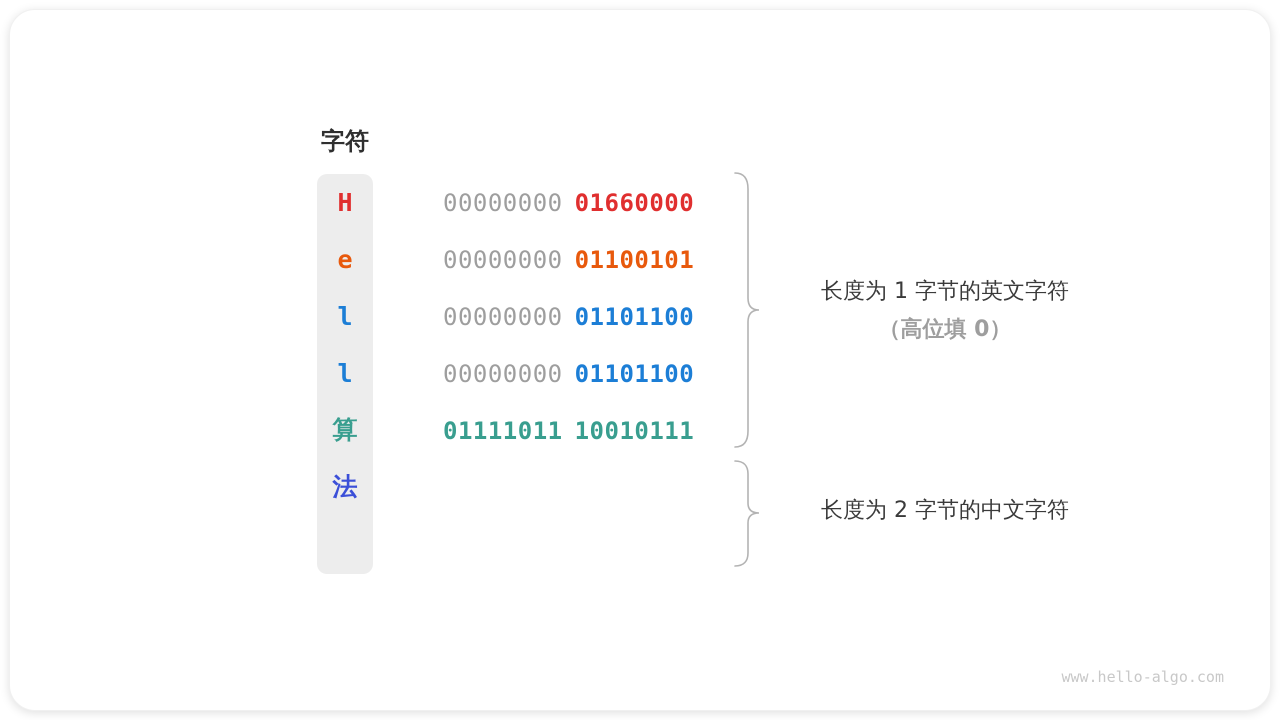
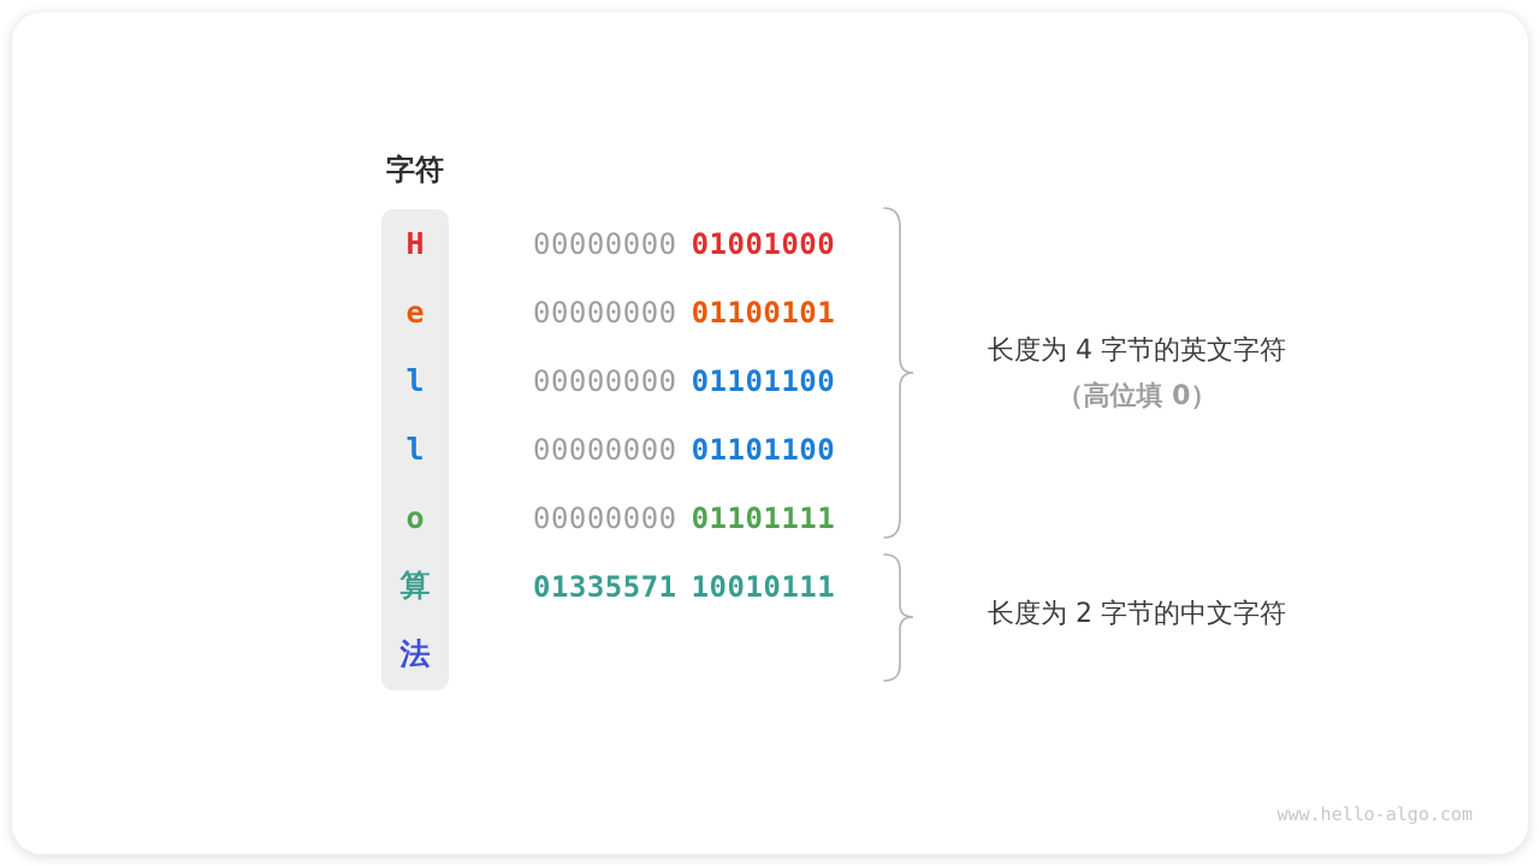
  字符
  H
- 00000000 01660000
+ 00000000 01001000
  e
  00000000 01100101
  l
  00000000 01101100
  l
  00000000 01101100
+ o
+ 00000000 01101111
  算
- 01111011 10010111
+ 01335571 10010111
  法
- 长度为 1 字节的英文字符
+ 长度为 4 字节的英文字符
  （高位填 0）
  长度为 2 字节的中文字符
  www.hello-algo.com
